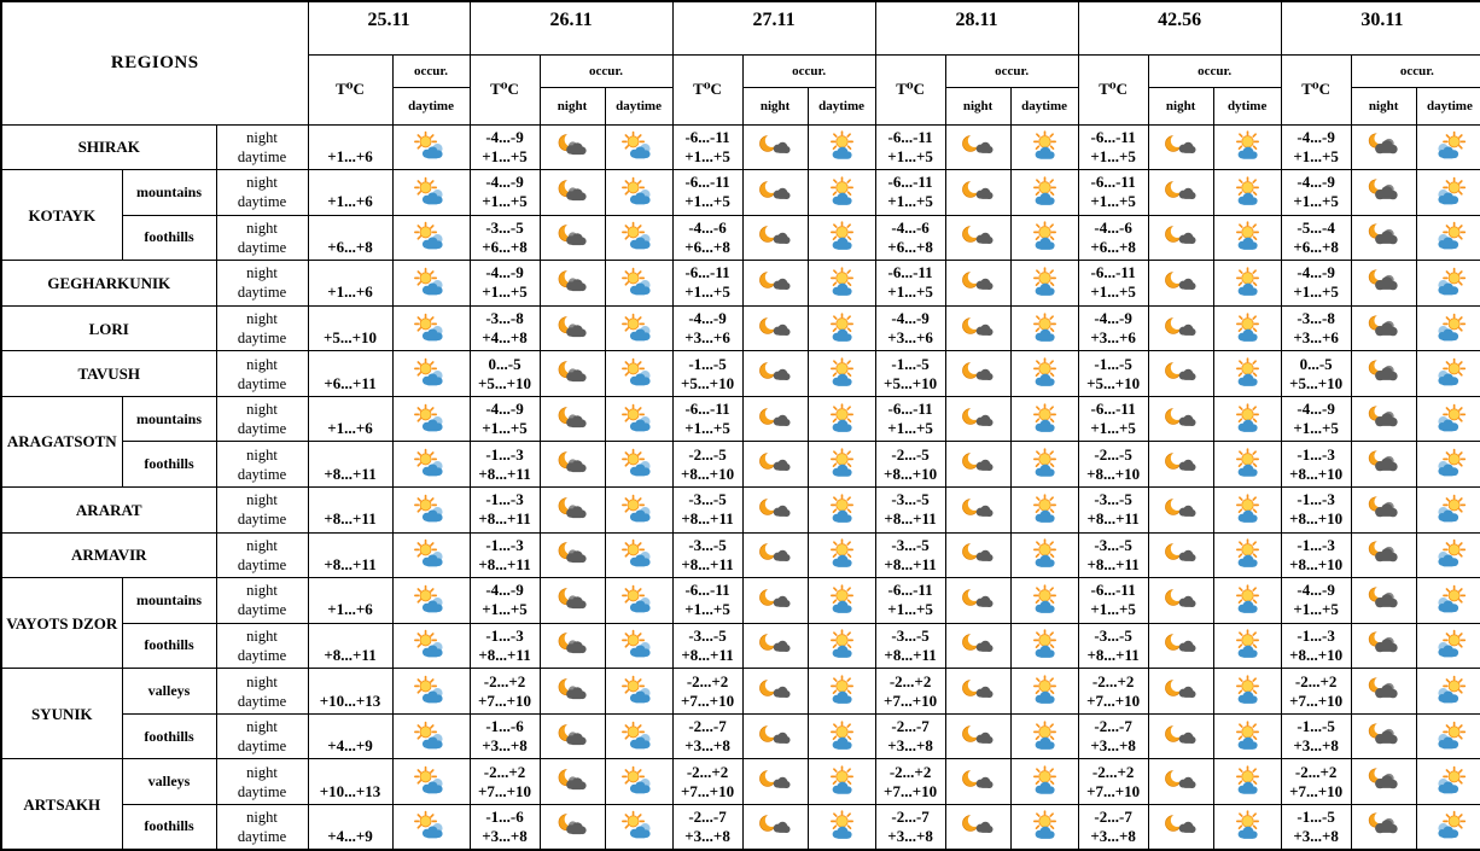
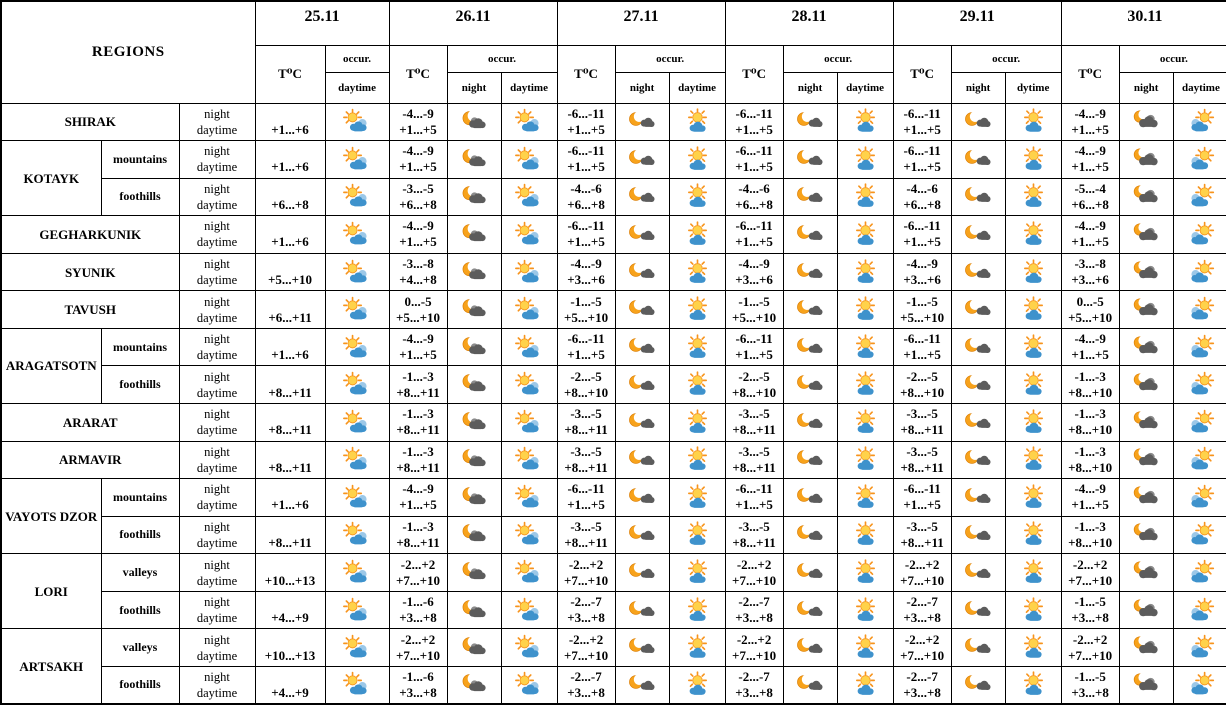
- REGIONS	25.11	26.11	27.11	28.11	42.56	30.11
+ REGIONS	25.11	26.11	27.11	28.11	29.11	30.11
  T⁰C	occur.	T⁰C	occur.	T⁰C	occur.	T⁰C	occur.	T⁰C	occur.	T⁰C	occur.
  daytime	night	daytime	night	daytime	night	daytime	night	dytime	night	daytime
  SHIRAK	nightdaytime	+1...+6		-4...-9+1...+5			-6...-11+1...+5			-6...-11+1...+5			-6...-11+1...+5			-4...-9+1...+5
  KOTAYK	mountains	nightdaytime	+1...+6		-4...-9+1...+5			-6...-11+1...+5			-6...-11+1...+5			-6...-11+1...+5			-4...-9+1...+5
  foothills	nightdaytime	+6...+8		-3...-5+6...+8			-4...-6+6...+8			-4...-6+6...+8			-4...-6+6...+8			-5...-4+6...+8
  GEGHARKUNIK	nightdaytime	+1...+6		-4...-9+1...+5			-6...-11+1...+5			-6...-11+1...+5			-6...-11+1...+5			-4...-9+1...+5
- LORI	nightdaytime	+5...+10		-3...-8+4...+8			-4...-9+3...+6			-4...-9+3...+6			-4...-9+3...+6			-3...-8+3...+6
+ SYUNIK	nightdaytime	+5...+10		-3...-8+4...+8			-4...-9+3...+6			-4...-9+3...+6			-4...-9+3...+6			-3...-8+3...+6
  TAVUSH	nightdaytime	+6...+11		0...-5+5...+10			-1...-5+5...+10			-1...-5+5...+10			-1...-5+5...+10			0...-5+5...+10
  ARAGATSOTN	mountains	nightdaytime	+1...+6		-4...-9+1...+5			-6...-11+1...+5			-6...-11+1...+5			-6...-11+1...+5			-4...-9+1...+5
  foothills	nightdaytime	+8...+11		-1...-3+8...+11			-2...-5+8...+10			-2...-5+8...+10			-2...-5+8...+10			-1...-3+8...+10
  ARARAT	nightdaytime	+8...+11		-1...-3+8...+11			-3...-5+8...+11			-3...-5+8...+11			-3...-5+8...+11			-1...-3+8...+10
  ARMAVIR	nightdaytime	+8...+11		-1...-3+8...+11			-3...-5+8...+11			-3...-5+8...+11			-3...-5+8...+11			-1...-3+8...+10
  VAYOTS DZOR	mountains	nightdaytime	+1...+6		-4...-9+1...+5			-6...-11+1...+5			-6...-11+1...+5			-6...-11+1...+5			-4...-9+1...+5
  foothills	nightdaytime	+8...+11		-1...-3+8...+11			-3...-5+8...+11			-3...-5+8...+11			-3...-5+8...+11			-1...-3+8...+10
- SYUNIK	valleys	nightdaytime	+10...+13		-2...+2+7...+10			-2...+2+7...+10			-2...+2+7...+10			-2...+2+7...+10			-2...+2+7...+10
+ LORI	valleys	nightdaytime	+10...+13		-2...+2+7...+10			-2...+2+7...+10			-2...+2+7...+10			-2...+2+7...+10			-2...+2+7...+10
  foothills	nightdaytime	+4...+9		-1...-6+3...+8			-2...-7+3...+8			-2...-7+3...+8			-2...-7+3...+8			-1...-5+3...+8
  ARTSAKH	valleys	nightdaytime	+10...+13		-2...+2+7...+10			-2...+2+7...+10			-2...+2+7...+10			-2...+2+7...+10			-2...+2+7...+10
  foothills	nightdaytime	+4...+9		-1...-6+3...+8			-2...-7+3...+8			-2...-7+3...+8			-2...-7+3...+8			-1...-5+3...+8
